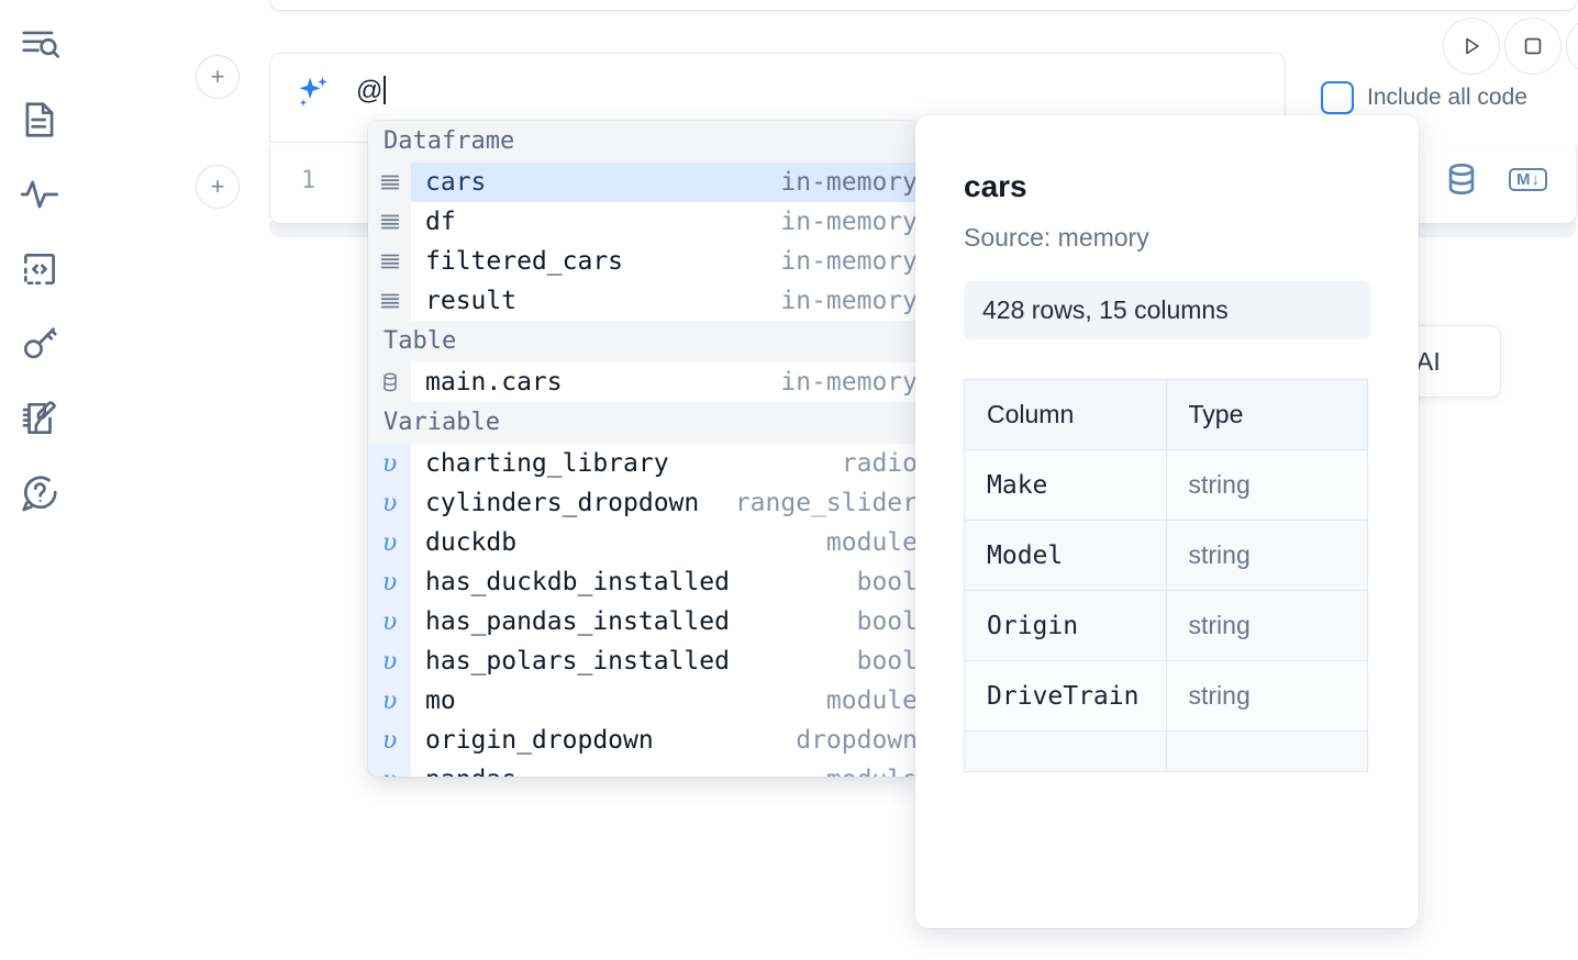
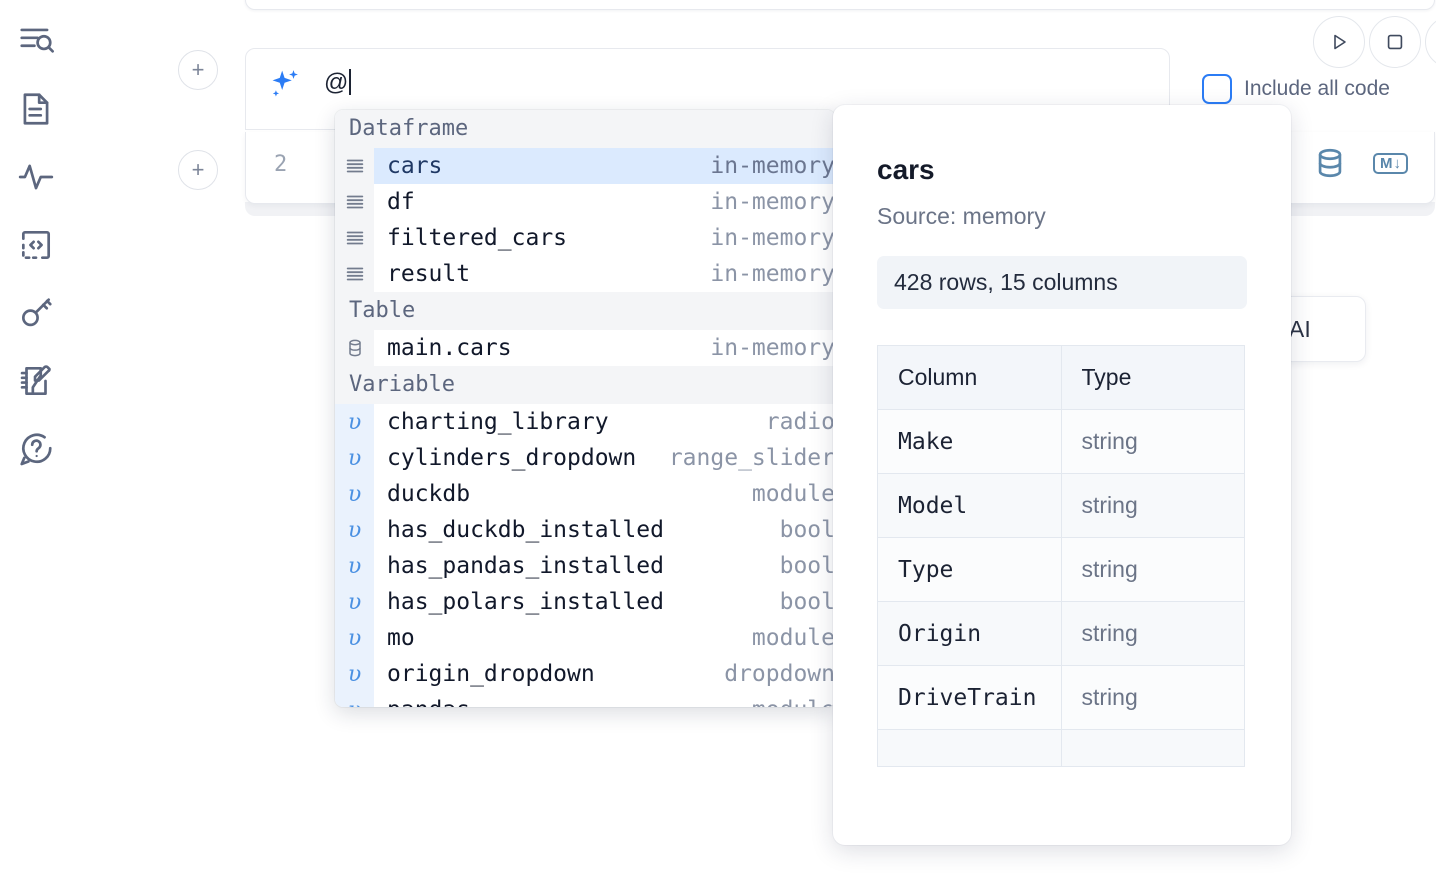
  +
  +
  @
  Include all code
- 1
+ 2
  M
  ↓
  Dataframe
  cars
  in-memory
  df
  in-memory
  filtered_cars
  in-memory
  result
  in-memory
  Table
  main.cars
  in-memory
  Variable
  υ
  charting_library
  radio
  υ
  cylinders_dropdown
  range_slider
  υ
  duckdb
  module
  υ
  has_duckdb_installed
  bool
  υ
  has_pandas_installed
  bool
  υ
  has_polars_installed
  bool
  υ
  mo
  module
  υ
  origin_dropdown
  dropdown
  cars
  Source: memory
  428 rows, 15 columns
  Column	Type
  Make	string
  Model	string
+ Type	string
  Origin	string
  DriveTrain	string
